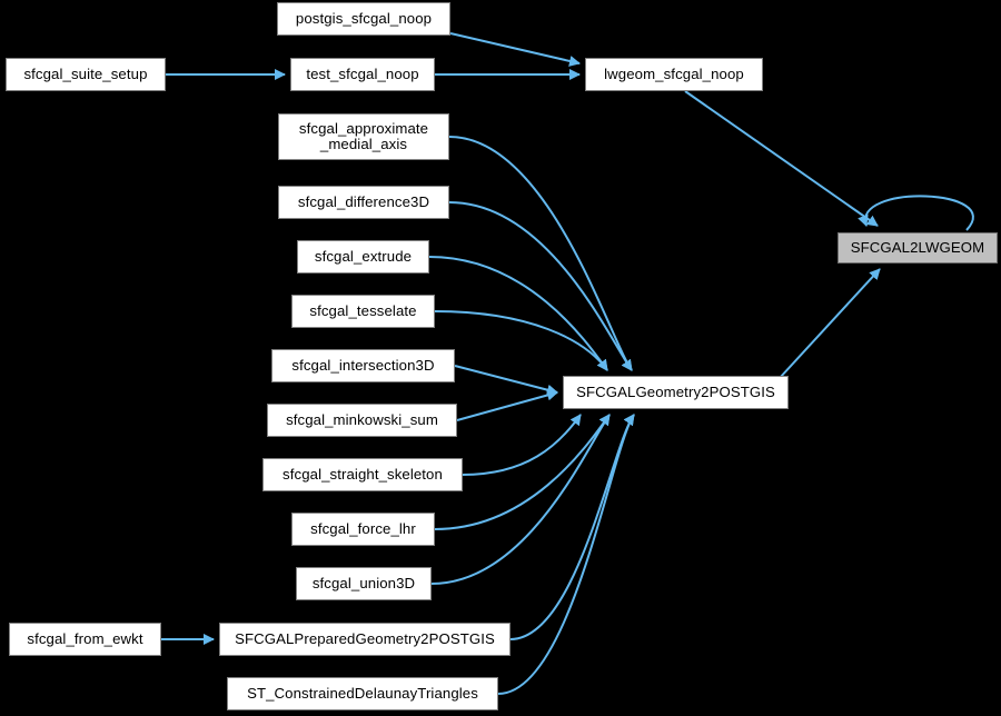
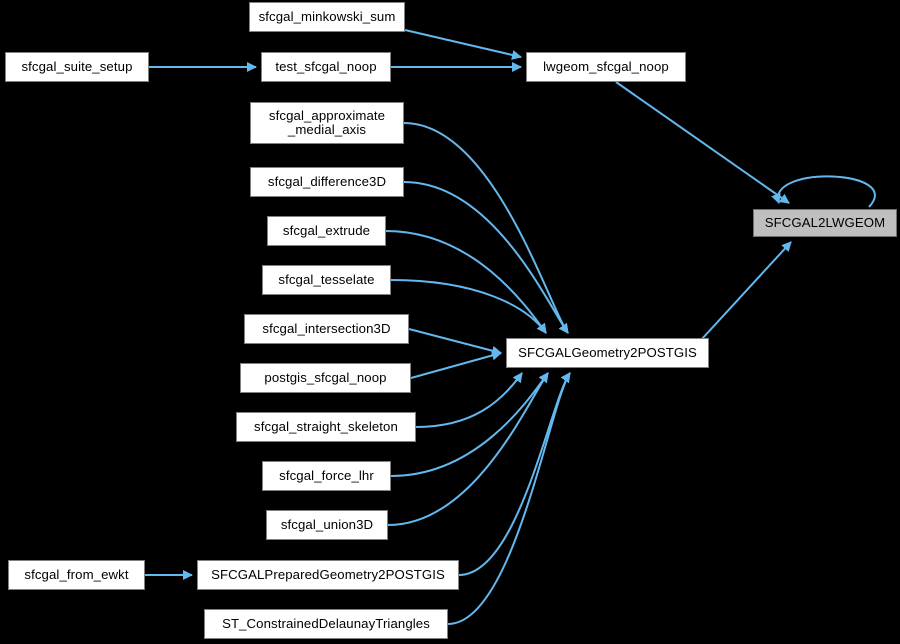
- postgis_sfcgal_noop
+ sfcgal_minkowski_sum
  sfcgal_suite_setup
  test_sfcgal_noop
  lwgeom_sfcgal_noop
  sfcgal_approximate
  _medial_axis
  sfcgal_difference3D
  SFCGAL2LWGEOM
  sfcgal_extrude
  sfcgal_tesselate
  sfcgal_intersection3D
  SFCGALGeometry2POSTGIS
- sfcgal_minkowski_sum
+ postgis_sfcgal_noop
  sfcgal_straight_skeleton
  sfcgal_force_lhr
  sfcgal_union3D
  sfcgal_from_ewkt
  SFCGALPreparedGeometry2POSTGIS
  ST_ConstrainedDelaunayTriangles
